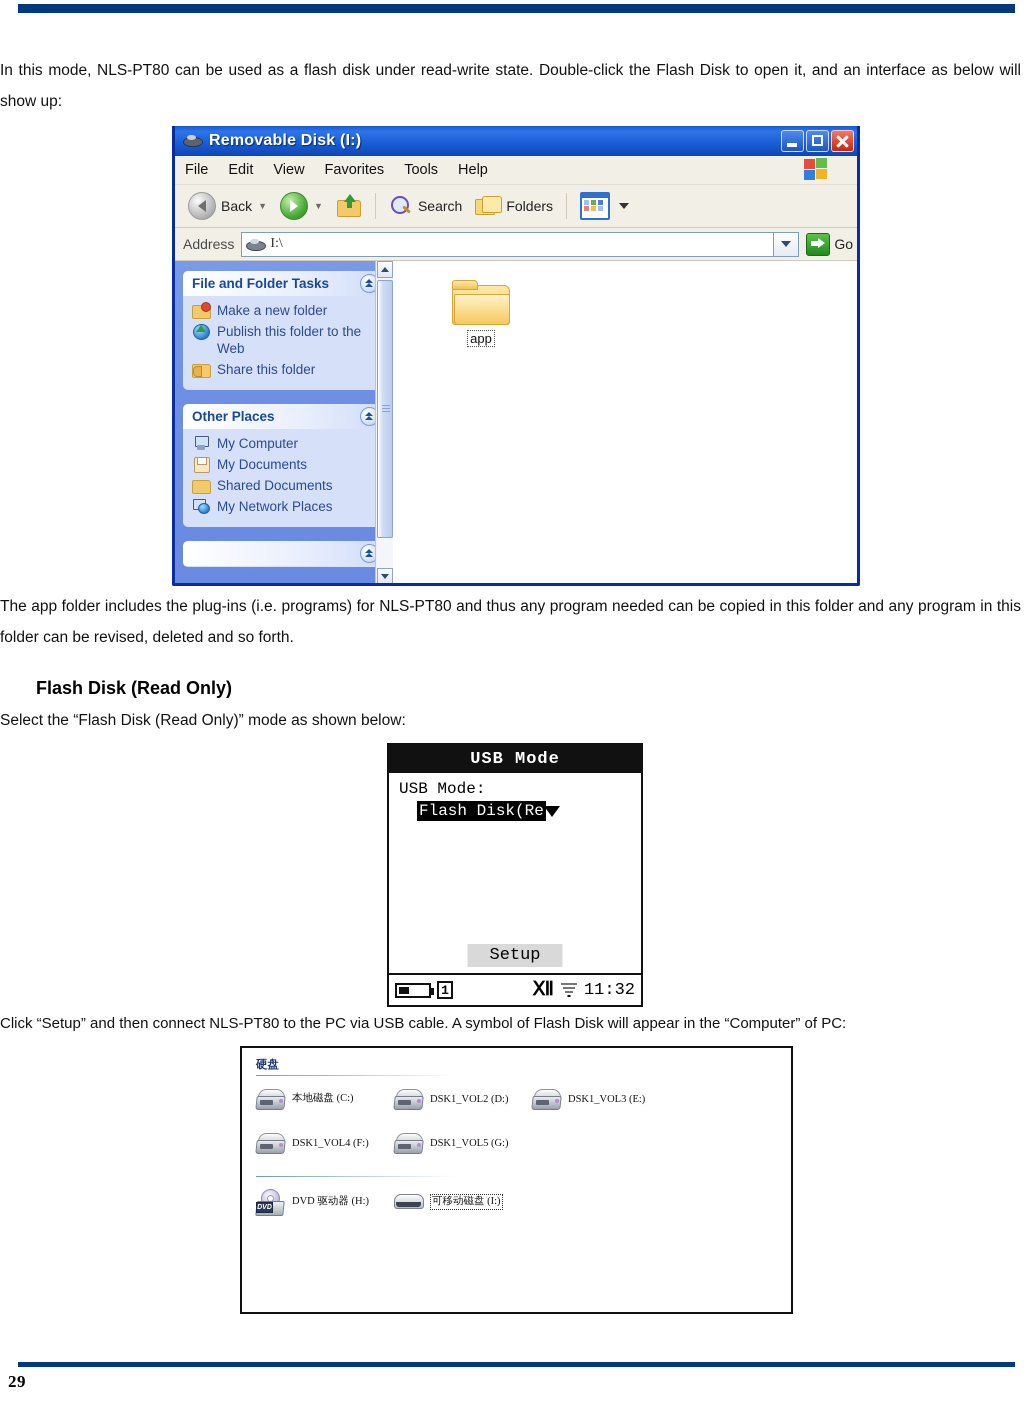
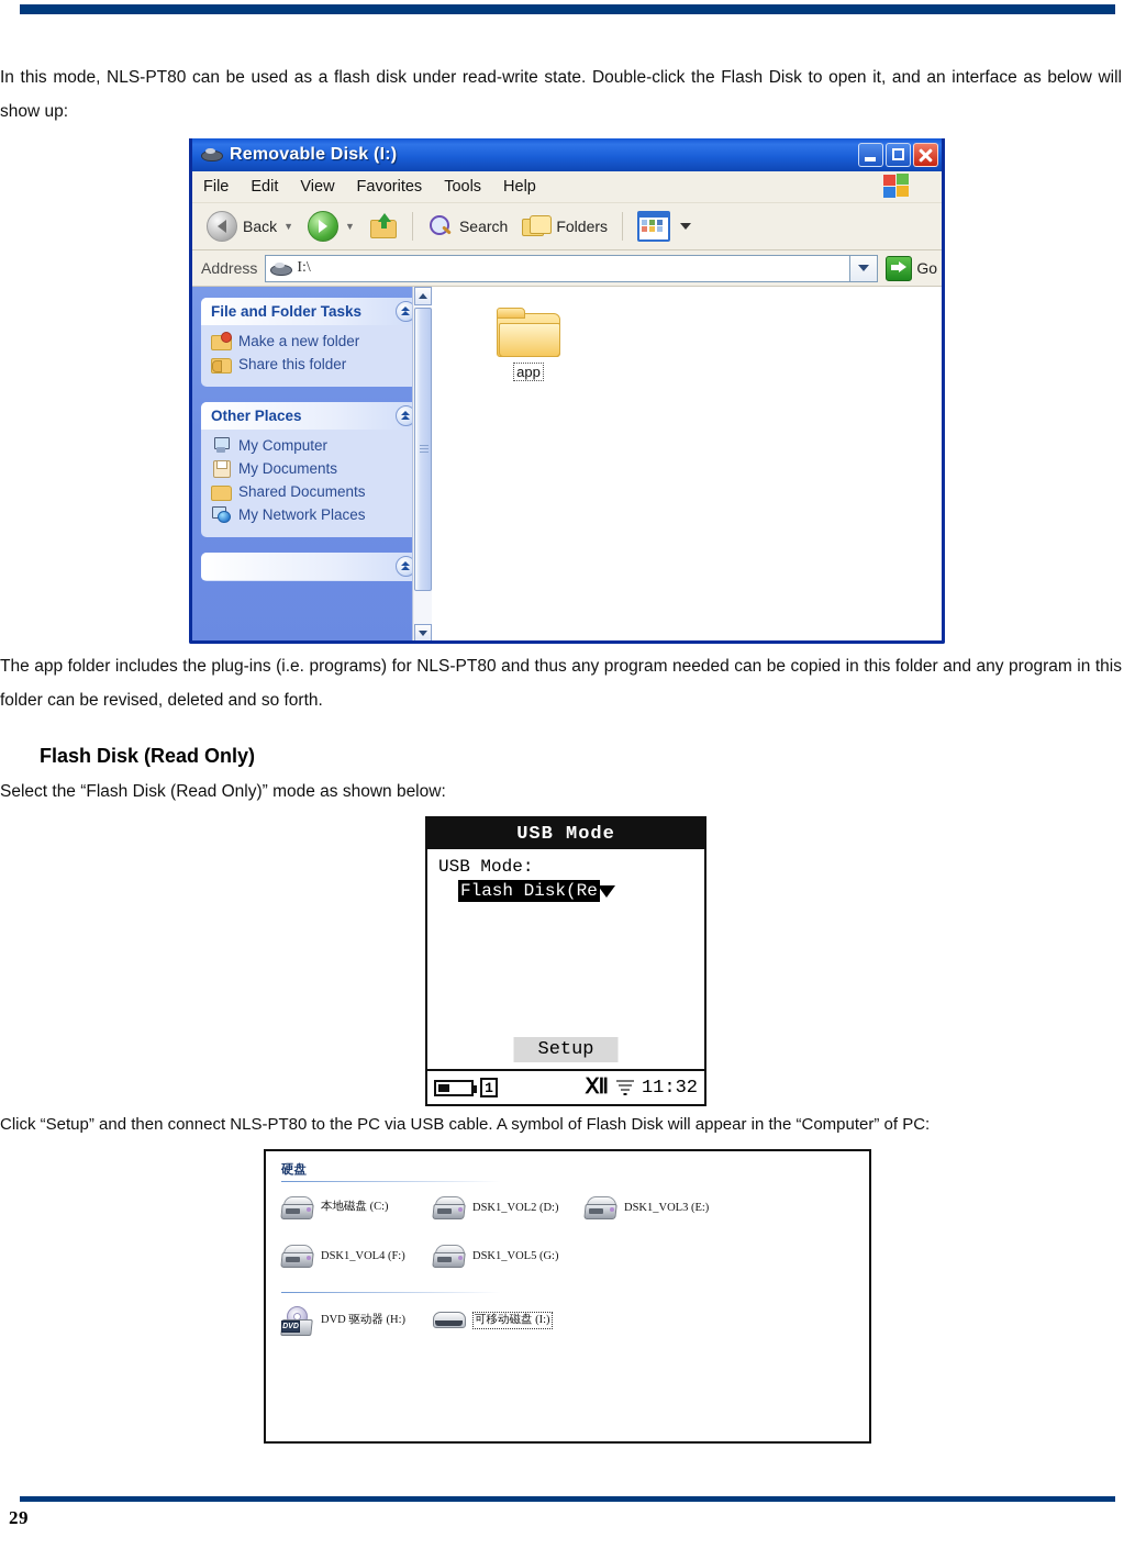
  In this mode, NLS-PT80 can be used as a flash disk under read-write state. Double-click the Flash Disk to open it, and an interface as below will show up:
  Removable Disk (I:)
  File
  Edit
  View
  Favorites
  Tools
  Help
  Back
  ▼
  ▼
  Search
  Folders
  Address
  I:\
  Go
  File and Folder Tasks
  Make a new folder
- Publish this folder to the Web
  Share this folder
  Other Places
  My Computer
  My Documents
  Shared Documents
  My Network Places
  app
  The app folder includes the plug-ins (i.e. programs) for NLS-PT80 and thus any program needed can be copied in this folder and any program in this folder can be revised, deleted and so forth.
  Flash Disk (Read Only)
  Select the “Flash Disk (Read Only)” mode as shown below:
  USB Mode
  USB Mode:
  Flash Disk(Re
  Setup
  1
  Ⅻ
  11:32
  Click “Setup” and then connect NLS-PT80 to the PC via USB cable. A symbol of Flash Disk will appear in the “Computer” of PC:
  硬盘
  本地磁盘 (C:)
  DSK1_VOL2 (D:)
  DSK1_VOL3 (E:)
  DSK1_VOL4 (F:)
  DSK1_VOL5 (G:)
  DVD 驱动器 (H:)
  可移动磁盘 (I:)
  29
